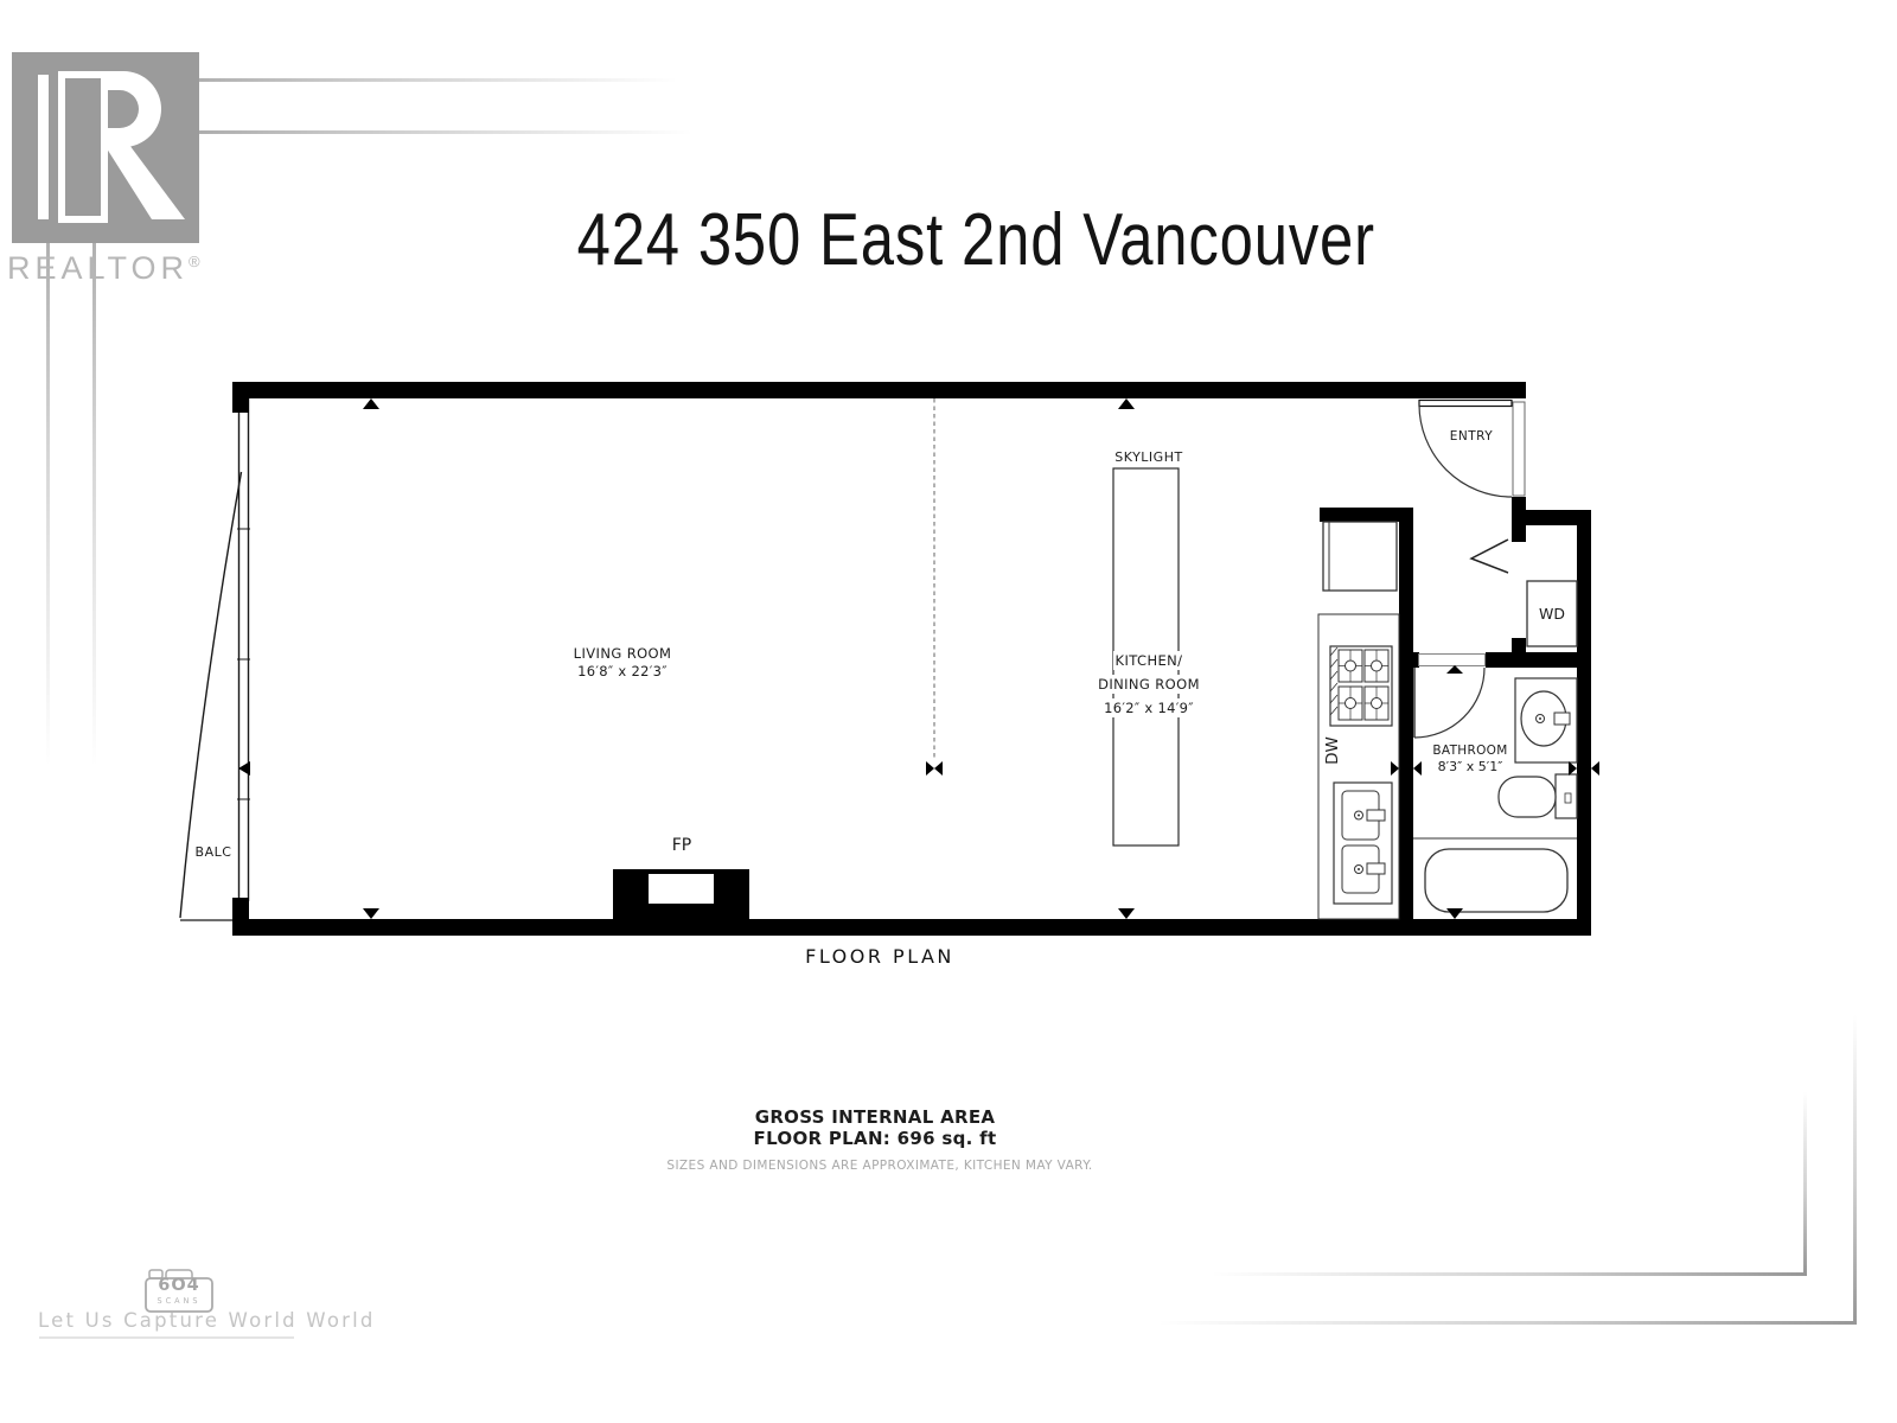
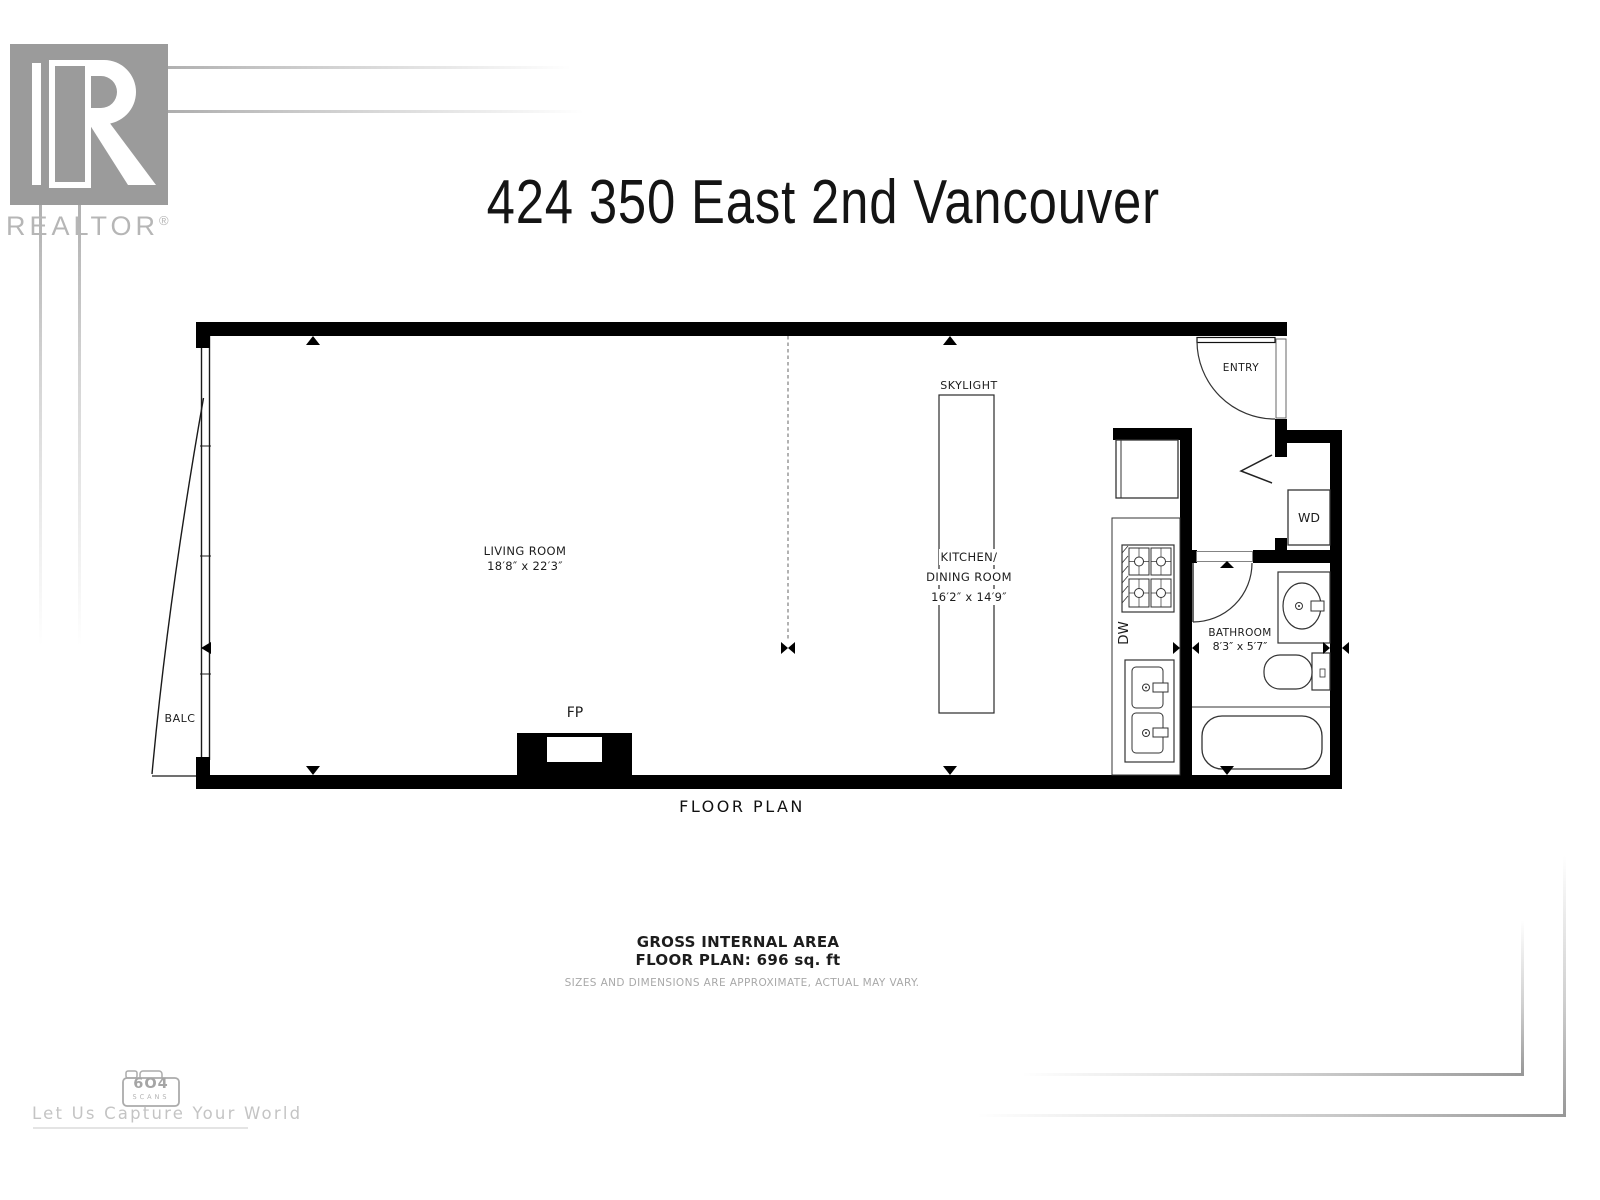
  REALTOR®
  424 350 East 2nd Vancou
  LIVING ROOM
- 16′8″ x 22′3″
+ 18′8″ x 22′3″
  KITCHEN/
  DINING ROOM
  16′2″ x 14′9″
  SKYLIGHT
  ENTRY
  WD
  BATHROOM
- 8′3″ x 5′1″
+ 8′3″ x 5′7″
  BALC
  FP
  FLOOR PLAN
  GROSS INTERNAL AREA
  FLOOR PLAN: 696 sq. ft
- SIZES AND DIMENSIONS ARE APPROXIMATE, KITCHEN MAY VARY.
+ SIZES AND DIMENSIONS ARE APPROXIMATE, ACTUAL MAY VARY.
  6O4
  SCANS
- Let Us Capture World World
+ Let Us Capture Your World
